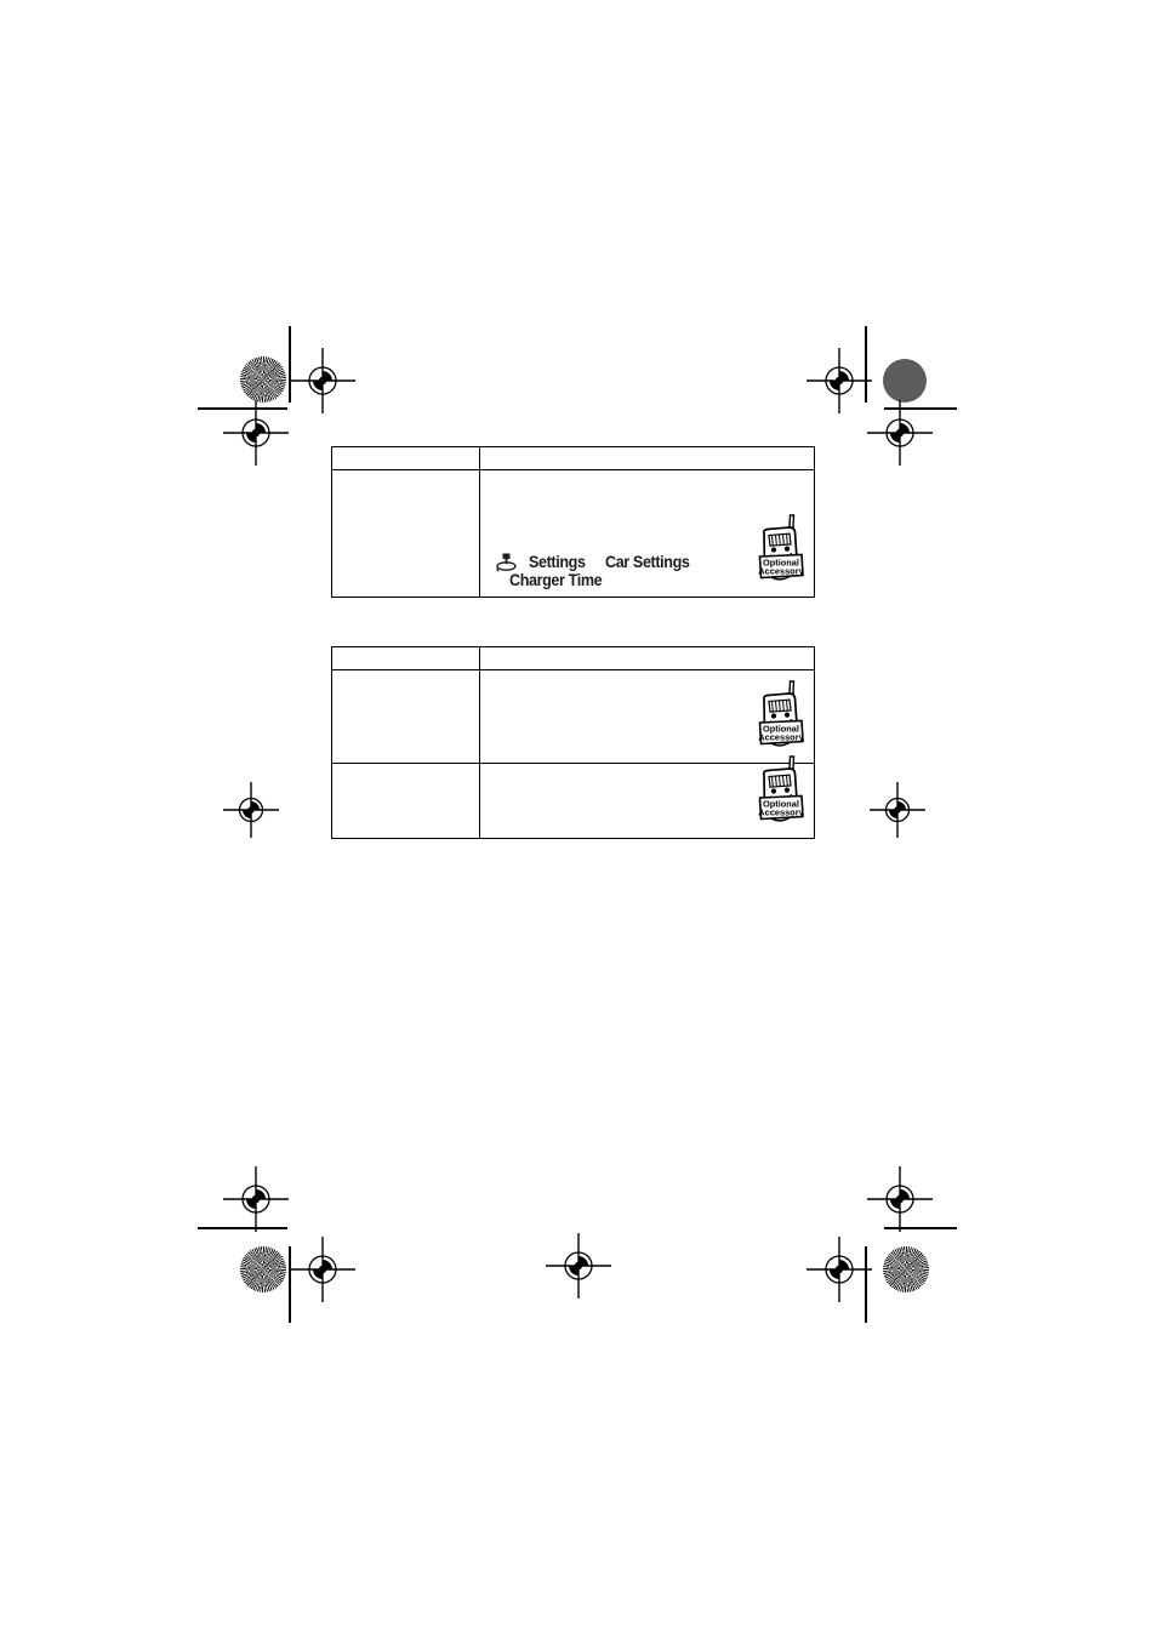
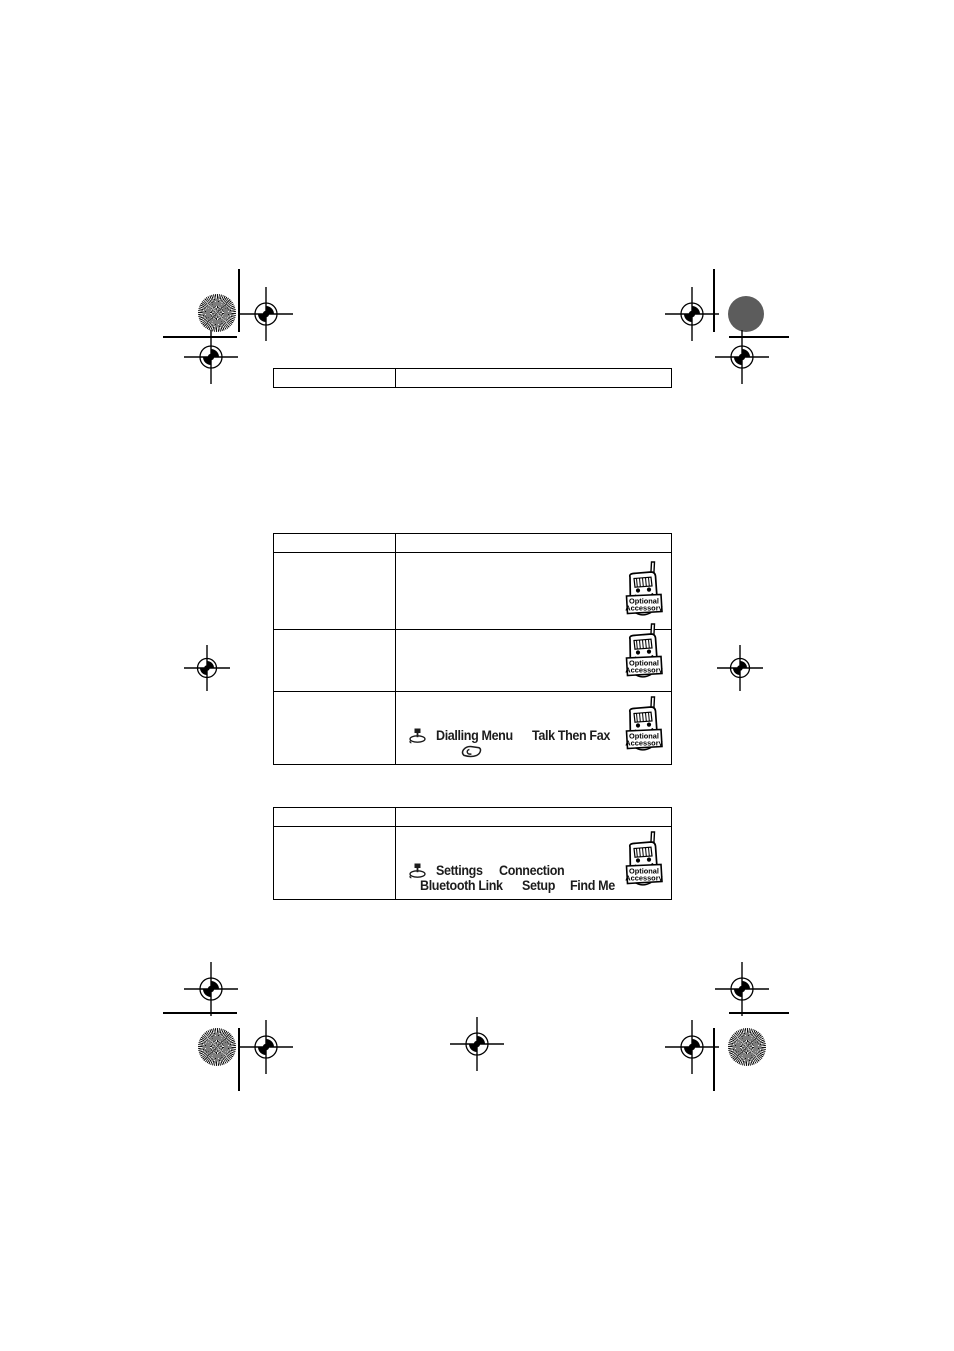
- 	Settings Car Settings Charger Time Optional Accessory
  	Optional Accessory
  	Optional Accessory
+ 	Dialling Menu Talk Then Fax Optional Accessory
+ 	Settings Connection Bluetooth Link Setup Find Me Optional Accessory
